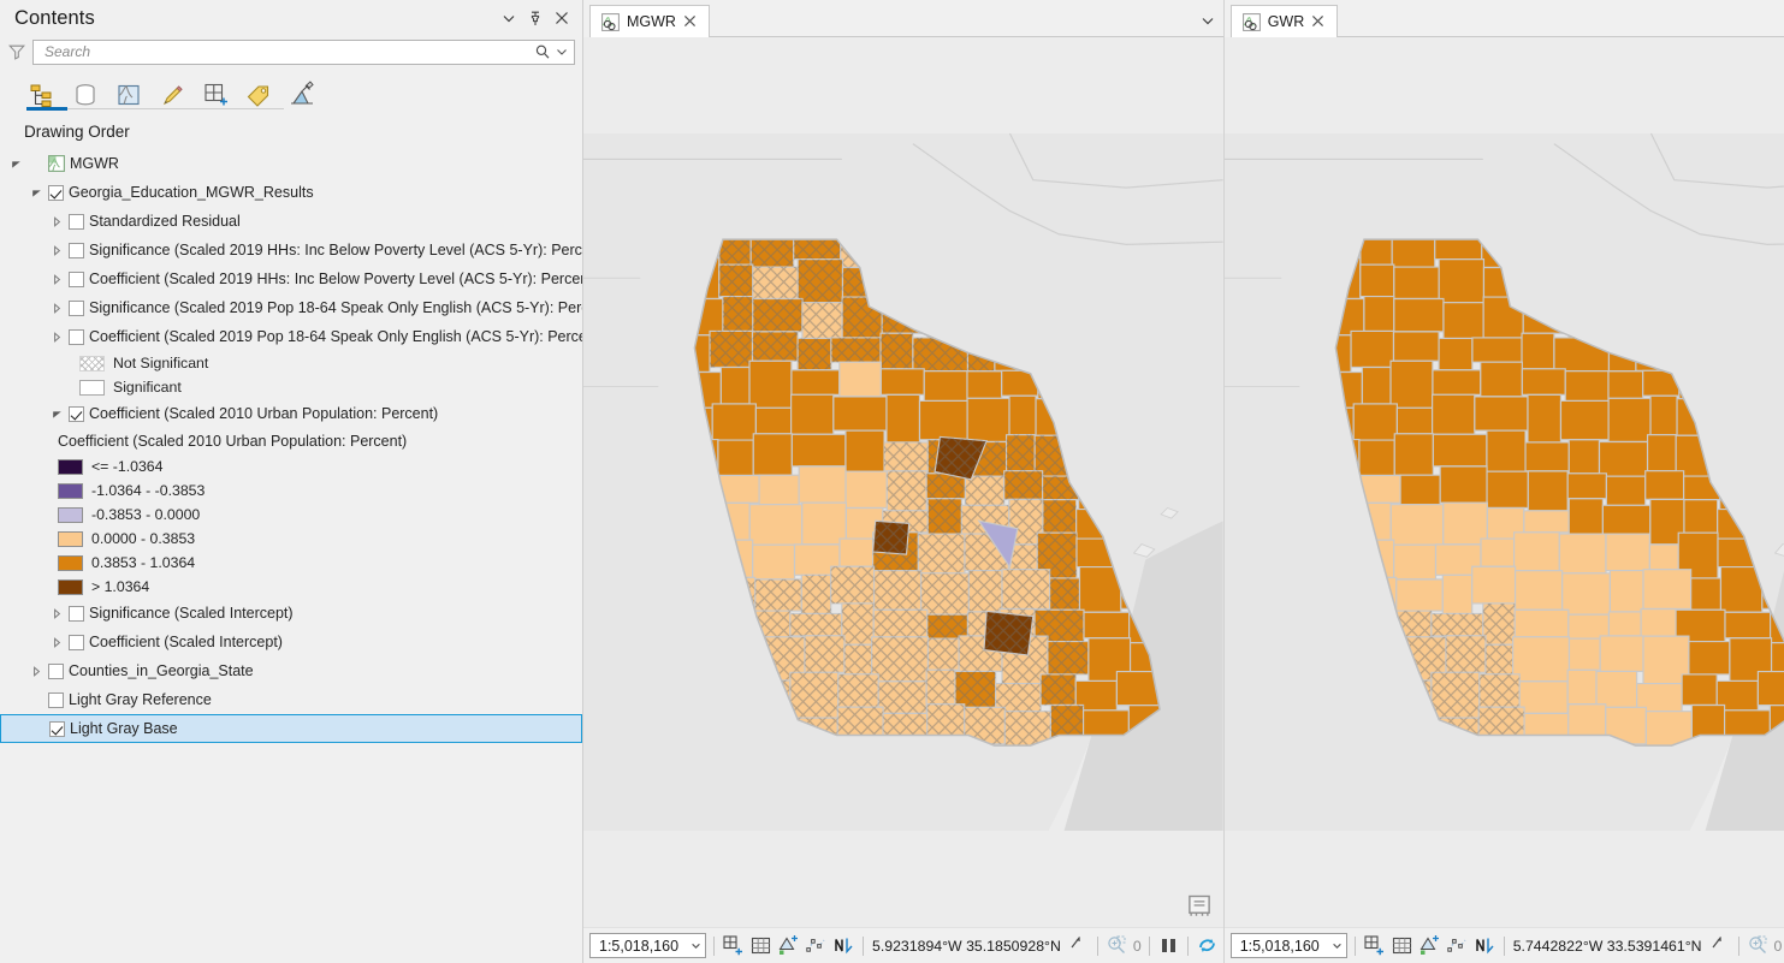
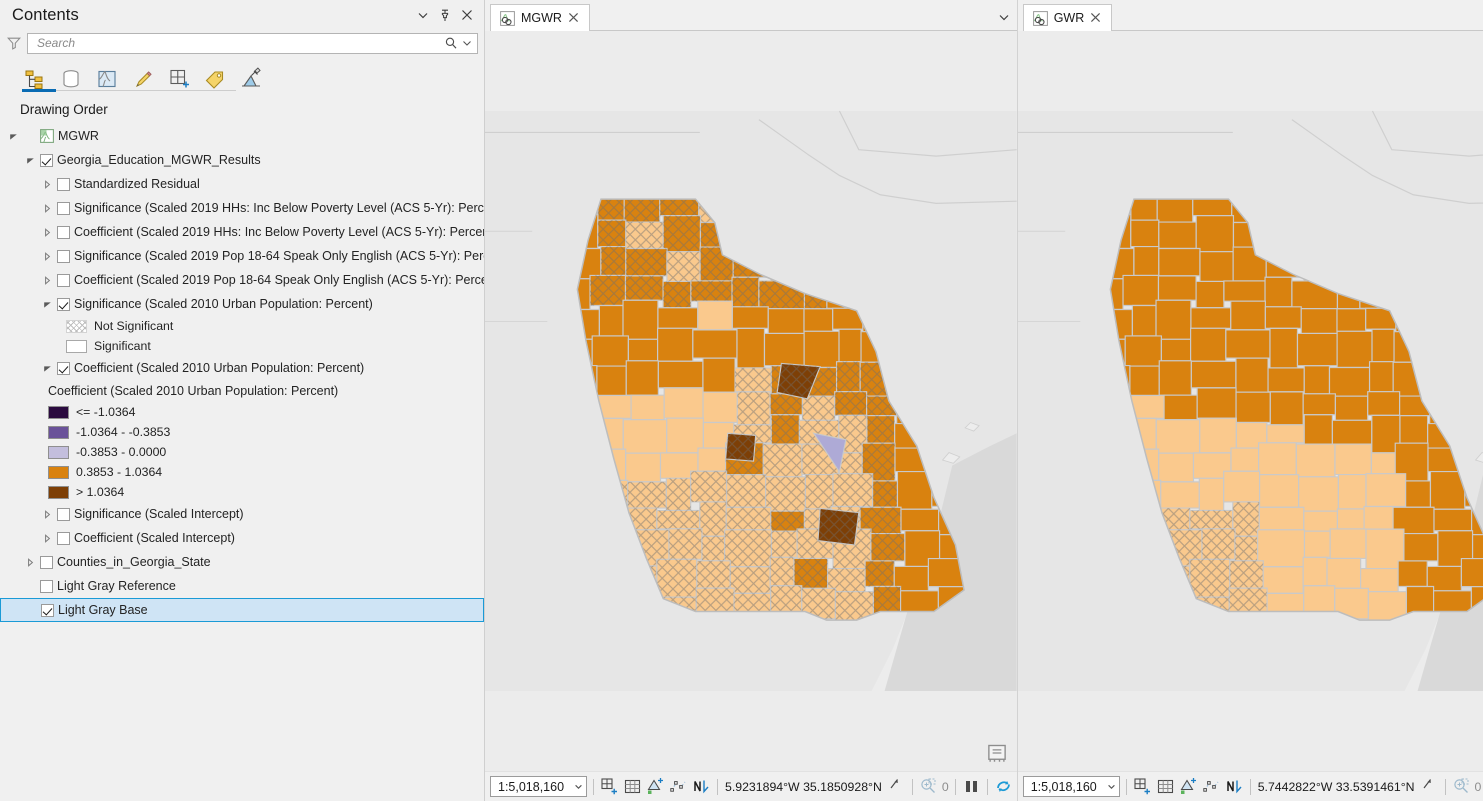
  Contents
  Search
  Drawing Order
  MGWR
  Georgia_Education_MGWR_Results
  Standardized Residual
  Significance (Scaled 2019 HHs: Inc Below Poverty Level (ACS 5-Yr): Perc
  Coefficient (Scaled 2019 HHs: Inc Below Poverty Level (ACS 5-Yr): Perce
  Significance (Scaled 2019 Pop 18-64 Speak Only English (ACS 5-Yr): Per
  Coefficient (Scaled 2019 Pop 18-64 Speak Only English (ACS 5-Yr): Perc
+ Significance (Scaled 2010 Urban Population: Percent)
  Not Significant
  Significant
  Coefficient (Scaled 2010 Urban Population: Percent)
  Coefficient (Scaled 2010 Urban Population: Percent)
  <= -1.0364
  -1.0364 - -0.3853
  -0.3853 - 0.0000
- 0.0000 - 0.3853
  0.3853 - 1.0364
  > 1.0364
  Significance (Scaled Intercept)
  Coefficient (Scaled Intercept)
  Counties_in_Georgia_State
  Light Gray Reference
  Light Gray Base
  MGWR
  1:5,018,160
  5.9231894°W 35.1850928°N
  0
  GWR
  1:5,018,160
  5.7442822°W 33.5391461°N
  0
